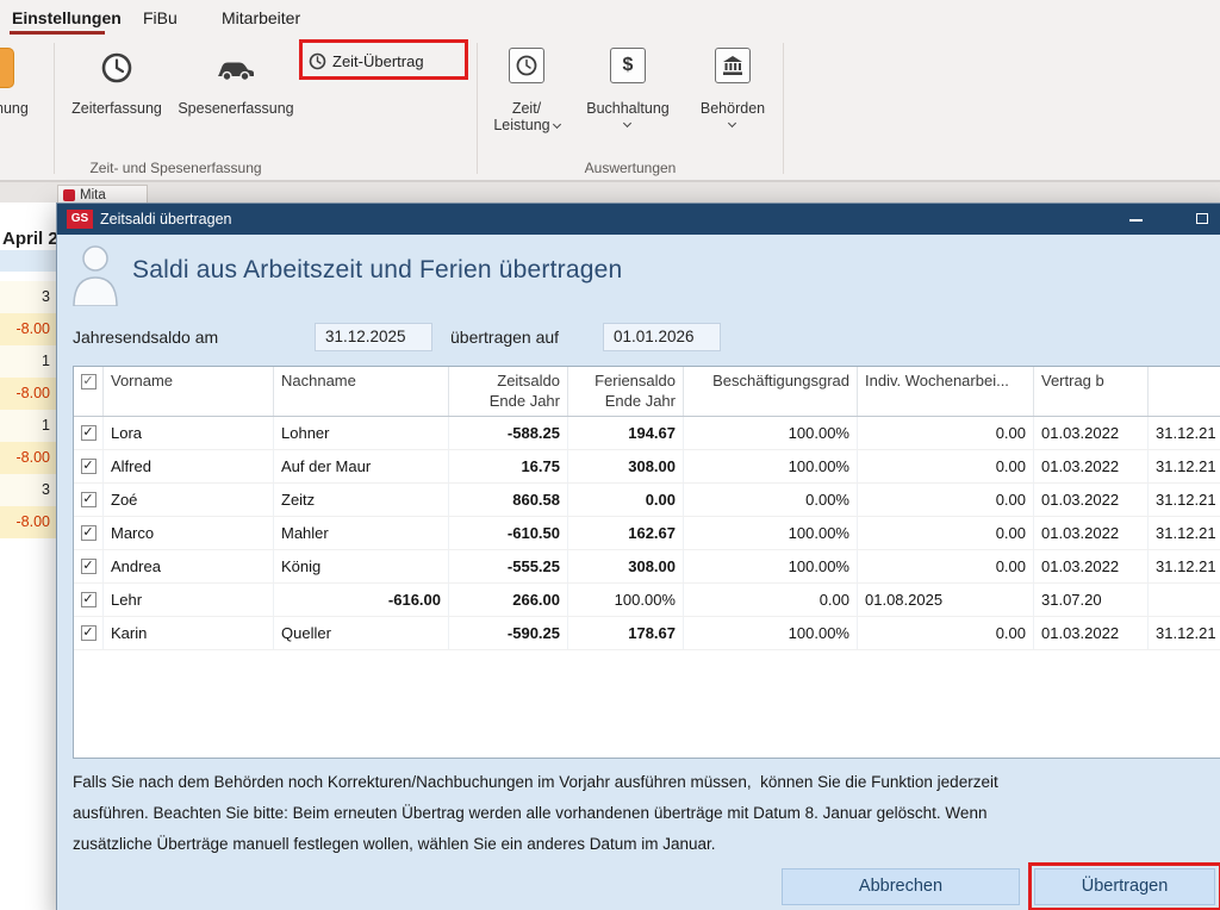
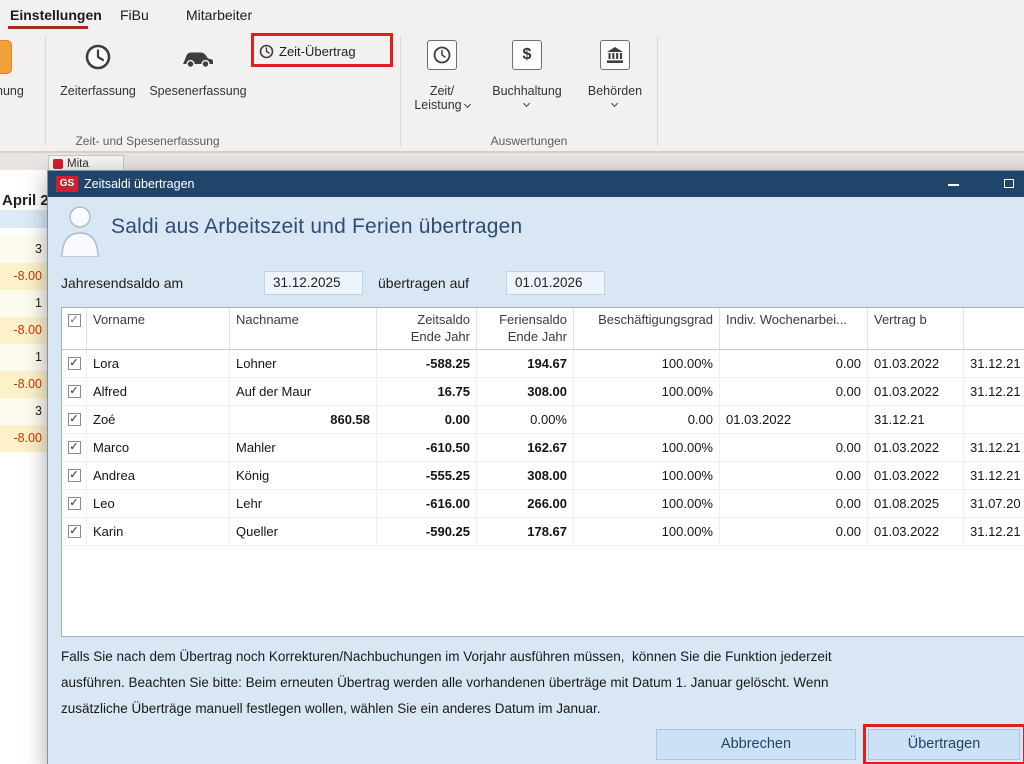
  Einstellungen
  FiBu
  Mitarbeiter
  ung
  Zeiterfassung
  Spesenerfassung
  Zeit-Übertrag
  Zeit- und Spesenerfassung
  Zeit/
  Leistung
  $
  Buchhaltung
  Behörden
  Auswertungen
  Mita
  April 2
  3
  -8.00
  1
  -8.00
  1
  -8.00
  3
  -8.00
  GS
  Zeitsaldi übertragen
  Saldi aus Arbeitszeit und Ferien übertragen
  Jahresendsaldo am
  31.12.2025
  übertragen auf
  01.01.2026
  ✓
  Vorname
  Nachname
  Zeitsaldo
  Ende Jahr
  Feriensaldo
  Ende Jahr
  Beschäftigungsgrad
  Indiv. Wochenarbei...
  Vertrag b
  ✓
  Lora
  Lohner
  -588.25
  194.67
  100.00%
  0.00
  01.03.2022
  31.12.21
  ✓
  Alfred
  Auf der Maur
  16.75
  308.00
  100.00%
  0.00
  01.03.2022
  31.12.21
  ✓
  Zoé
- Zeitz
  860.58
  0.00
  0.00%
  0.00
  01.03.2022
  31.12.21
  ✓
  Marco
  Mahler
  -610.50
  162.67
  100.00%
  0.00
  01.03.2022
  31.12.21
  ✓
  Andrea
  König
  -555.25
  308.00
  100.00%
  0.00
  01.03.2022
  31.12.21
  ✓
+ Leo
  Lehr
  -616.00
  266.00
  100.00%
  0.00
  01.08.2025
  31.07.20
  ✓
  Karin
  Queller
  -590.25
  178.67
  100.00%
  0.00
  01.03.2022
  31.12.21
- Falls Sie nach dem Behörden noch Korrekturen/Nachbuchungen im Vorjahr ausführen müssen, können Sie die Funktion jederzeit
+ Falls Sie nach dem Übertrag noch Korrekturen/Nachbuchungen im Vorjahr ausführen müssen, können Sie die Funktion jederzeit
- ausführen. Beachten Sie bitte: Beim erneuten Übertrag werden alle vorhandenen überträge mit Datum 8. Januar gelöscht. Wenn
+ ausführen. Beachten Sie bitte: Beim erneuten Übertrag werden alle vorhandenen überträge mit Datum 1. Januar gelöscht. Wenn
  zusätzliche Überträge manuell festlegen wollen, wählen Sie ein anderes Datum im Januar.
  Abbrechen
  Übertragen
